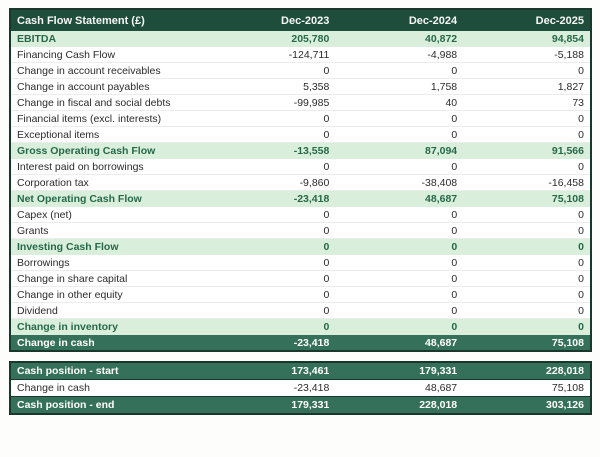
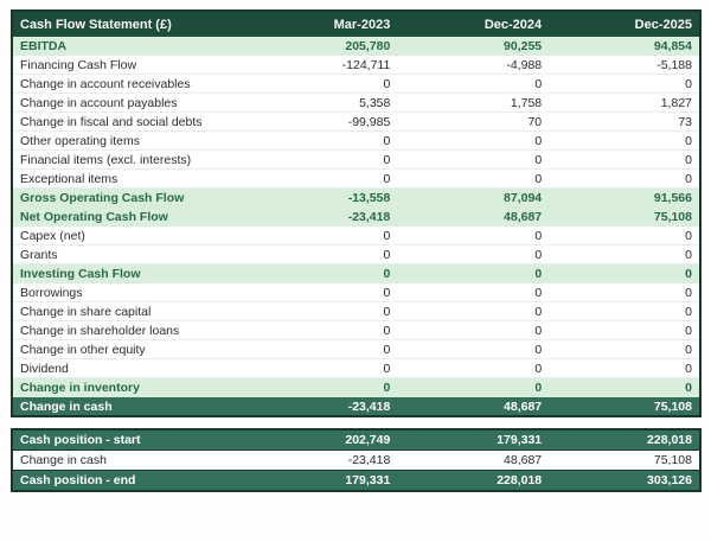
- Cash Flow Statement (£)	Dec-2023	Dec-2024	Dec-2025
+ Cash Flow Statement (£)	Mar-2023	Dec-2024	Dec-2025
- EBITDA	205,780	40,872	94,854
+ EBITDA	205,780	90,255	94,854
  Financing Cash Flow	-124,711	-4,988	-5,188
  Change in account receivables	0	0	0
  Change in account payables	5,358	1,758	1,827
- Change in fiscal and social debts	-99,985	40	73
+ Change in fiscal and social debts	-99,985	70	73
+ Other operating items	0	0	0
  Financial items (excl. interests)	0	0	0
  Exceptional items	0	0	0
  Gross Operating Cash Flow	-13,558	87,094	91,566
- Interest paid on borrowings	0	0	0
- Corporation tax	-9,860	-38,408	-16,458
  Net Operating Cash Flow	-23,418	48,687	75,108
  Capex (net)	0	0	0
  Grants	0	0	0
  Investing Cash Flow	0	0	0
  Borrowings	0	0	0
  Change in share capital	0	0	0
+ Change in shareholder loans	0	0	0
  Change in other equity	0	0	0
  Dividend	0	0	0
  Change in inventory	0	0	0
  Change in cash	-23,418	48,687	75,108
- Cash position - start	173,461	179,331	228,018
+ Cash position - start	202,749	179,331	228,018
  Change in cash	-23,418	48,687	75,108
  Cash position - end	179,331	228,018	303,126
